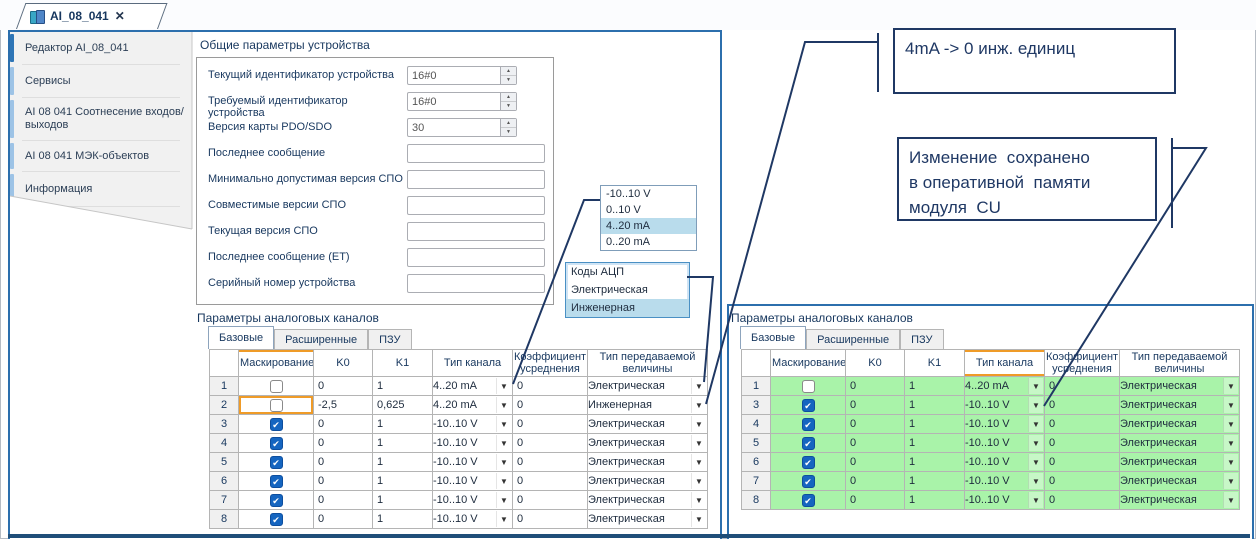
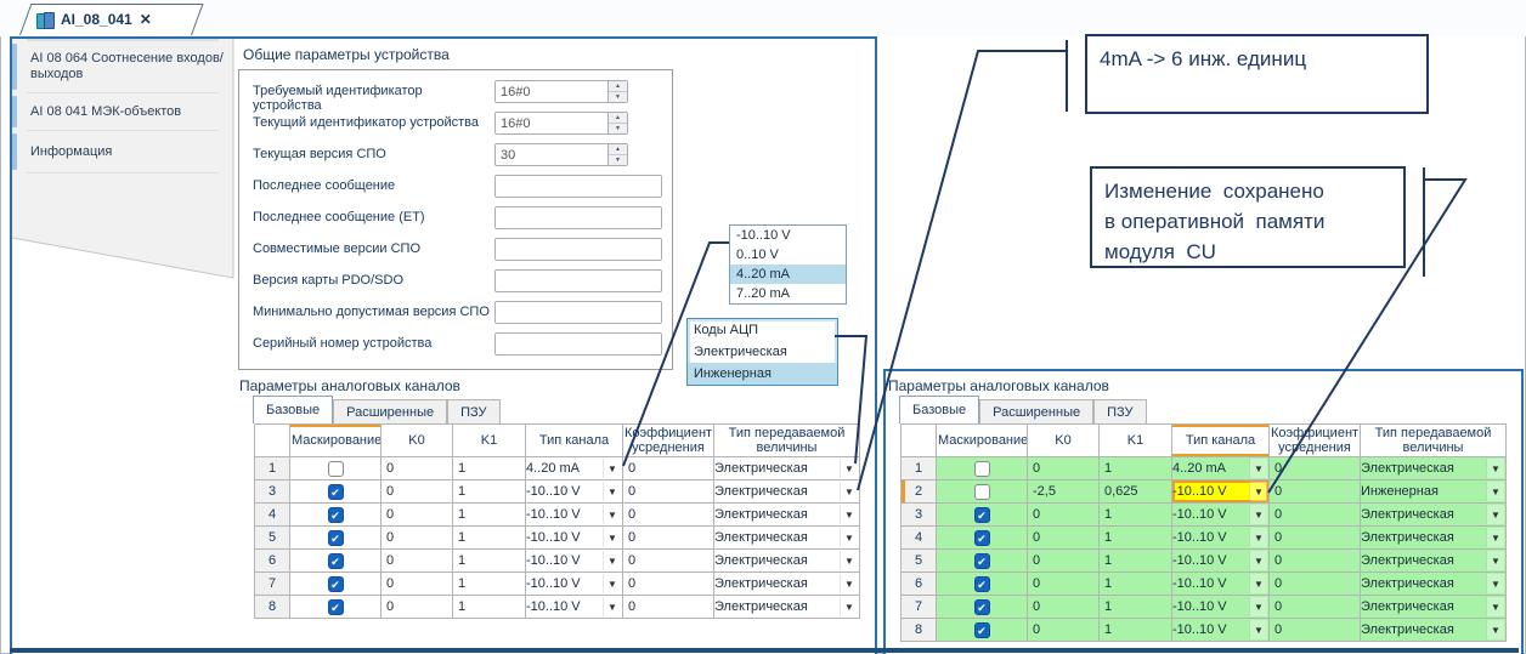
  AI_08_041
  ✕
- Редактор AI_08_041
- Сервисы
- AI 08 041 Соотнесение входов/выходов
+ AI 08 064 Соотнесение входов/выходов
  AI 08 041 МЭК-объектов
  Информация
  Общие параметры устройства
- Текущий идентификатор устройства
+ Требуемый идентификатор устройства
  16#0
- Требуемый идентификатор устройства
+ Текущий идентификатор устройства
  16#0
- Версия карты PDO/SDO
+ Текущая версия СПО
  30
  Последнее сообщение
- Минимально допустимая версия СПО
+ Последнее сообщение (ET)
  Совместимые версии СПО
- Текущая версия СПО
+ Версия карты PDO/SDO
- Последнее сообщение (ET)
+ Минимально допустимая версия СПО
  Серийный номер устройства
  Параметры аналоговых каналов
  Базовые
  Расширенные
  ПЗУ
  	Маскирование	K0	K1	Тип канала	Кэффициент усреднения	Тип передаваемой величины
  1		0	1	4..20 mA ▼	0	Электрическая ▼
- 2		-2,5	0,625	4..20 mA ▼	0	Инженерная ▼
  3	✔	0	1	-10..10 V ▼	0	Электрическая ▼
  4	✔	0	1	-10..10 V ▼	0	Электрическая ▼
  5	✔	0	1	-10..10 V ▼	0	Электрическая ▼
  6	✔	0	1	-10..10 V ▼	0	Электрическая ▼
  7	✔	0	1	-10..10 V ▼	0	Электрическая ▼
  8	✔	0	1	-10..10 V ▼	0	Электрическая ▼
  Параметры аналоговых каналов
  Базовые
  Расширенные
  ПЗУ
  	Маскирование	K0	K1	Тип канала	Коэффициент уседнения	Тип передаваемой величины
  1		0	1	4..20 mA ▼	0	Электрическая ▼
+ 2		-2,5	0,625	-10..10 V ▼	0	Инженерная ▼
  3	✔	0	1	-10..10 V ▼	0	Электрическая ▼
  4	✔	0	1	-10..10 V ▼	0	Электрическая ▼
  5	✔	0	1	-10..10 V ▼	0	Электрическая ▼
  6	✔	0	1	-10..10 V ▼	0	Электрическая ▼
  7	✔	0	1	-10..10 V ▼	0	Электрическая ▼
  8	✔	0	1	-10..10 V ▼	0	Электрическая ▼
  -10..10 V
  0..10 V
  4..20 mA
- 0..20 mA
+ 7..20 mA
  Коды АЦП
  Электрическая
  Инженерная
- 4mA -> 0 инж. единиц
+ 4mA -> 6 инж. единиц
  Изменение сохранено
  в оперативной памяти
  модуля CU
